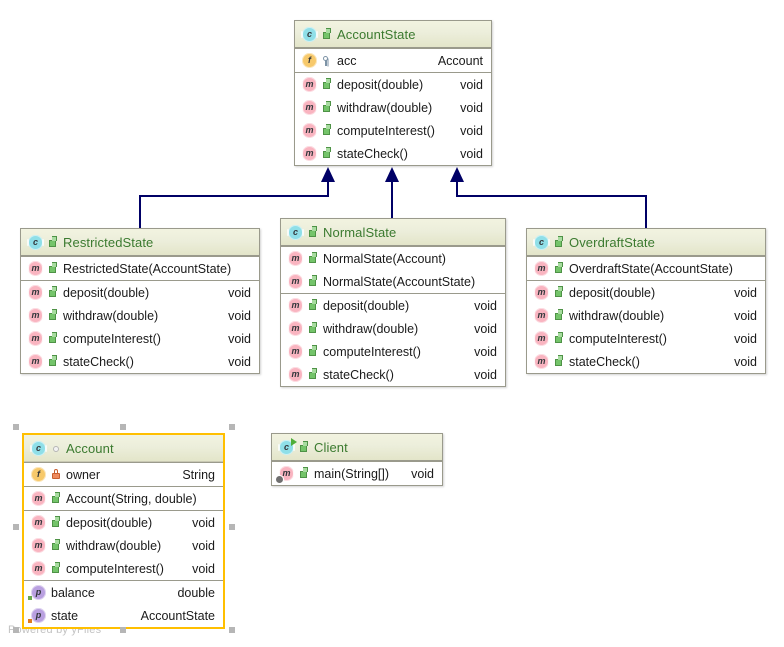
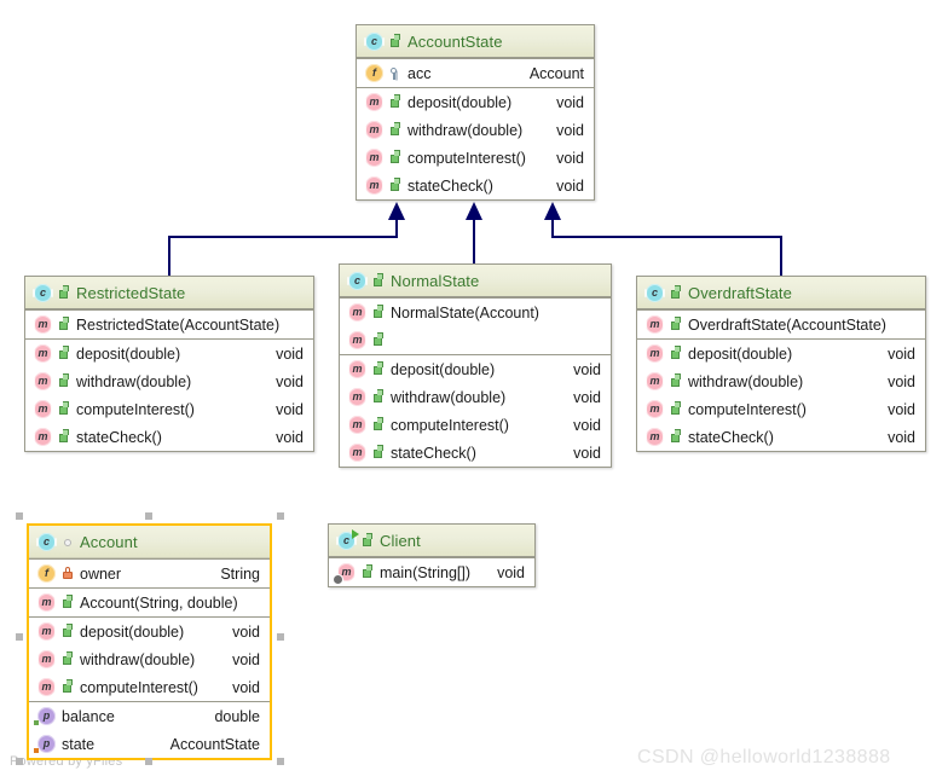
  c
  AccountState
  f
  acc
  Account
  m
  deposit(double)
  void
  m
  withdraw(double)
  void
  m
  computeInterest()
  void
  m
  stateCheck()
  void
  c
  RestrictedState
  m
  RestrictedState(AccountState)
  m
  deposit(double)
  void
  m
  withdraw(double)
  void
  m
  computeInterest()
  void
  m
  stateCheck()
  void
  c
  NormalState
  m
  NormalState(Account)
  m
- NormalState(AccountState)
  m
  deposit(double)
  void
  m
  withdraw(double)
  void
  m
  computeInterest()
  void
  m
  stateCheck()
  void
  c
  OverdraftState
  m
  OverdraftState(AccountState)
  m
  deposit(double)
  void
  m
  withdraw(double)
  void
  m
  computeInterest()
  void
  m
  stateCheck()
  void
  c
  Account
  f
  owner
  String
  m
  Account(String, double)
  m
  deposit(double)
  void
  m
  withdraw(double)
  void
  m
  computeInterest()
  void
  p
  balance
  double
  p
  state
  AccountState
  c
  Client
  m
  main(String[])
  void
  Pwered by yFiles
+ CSDN @helloworld1238888
